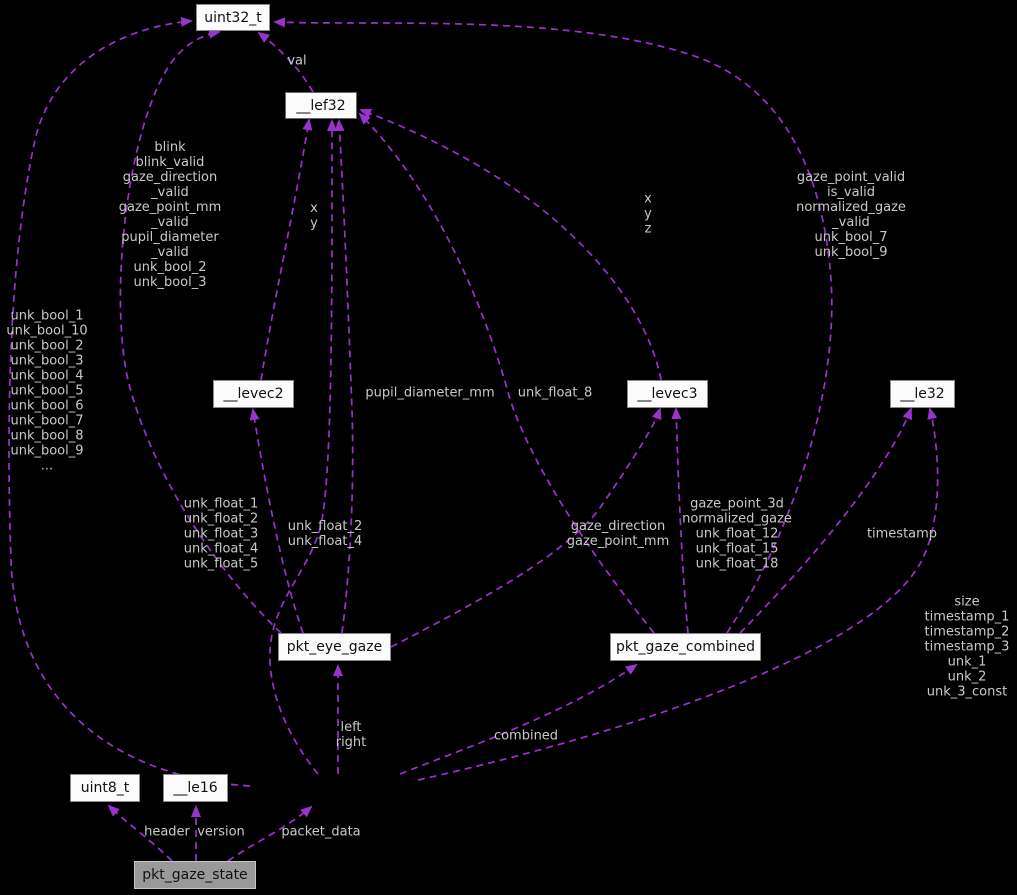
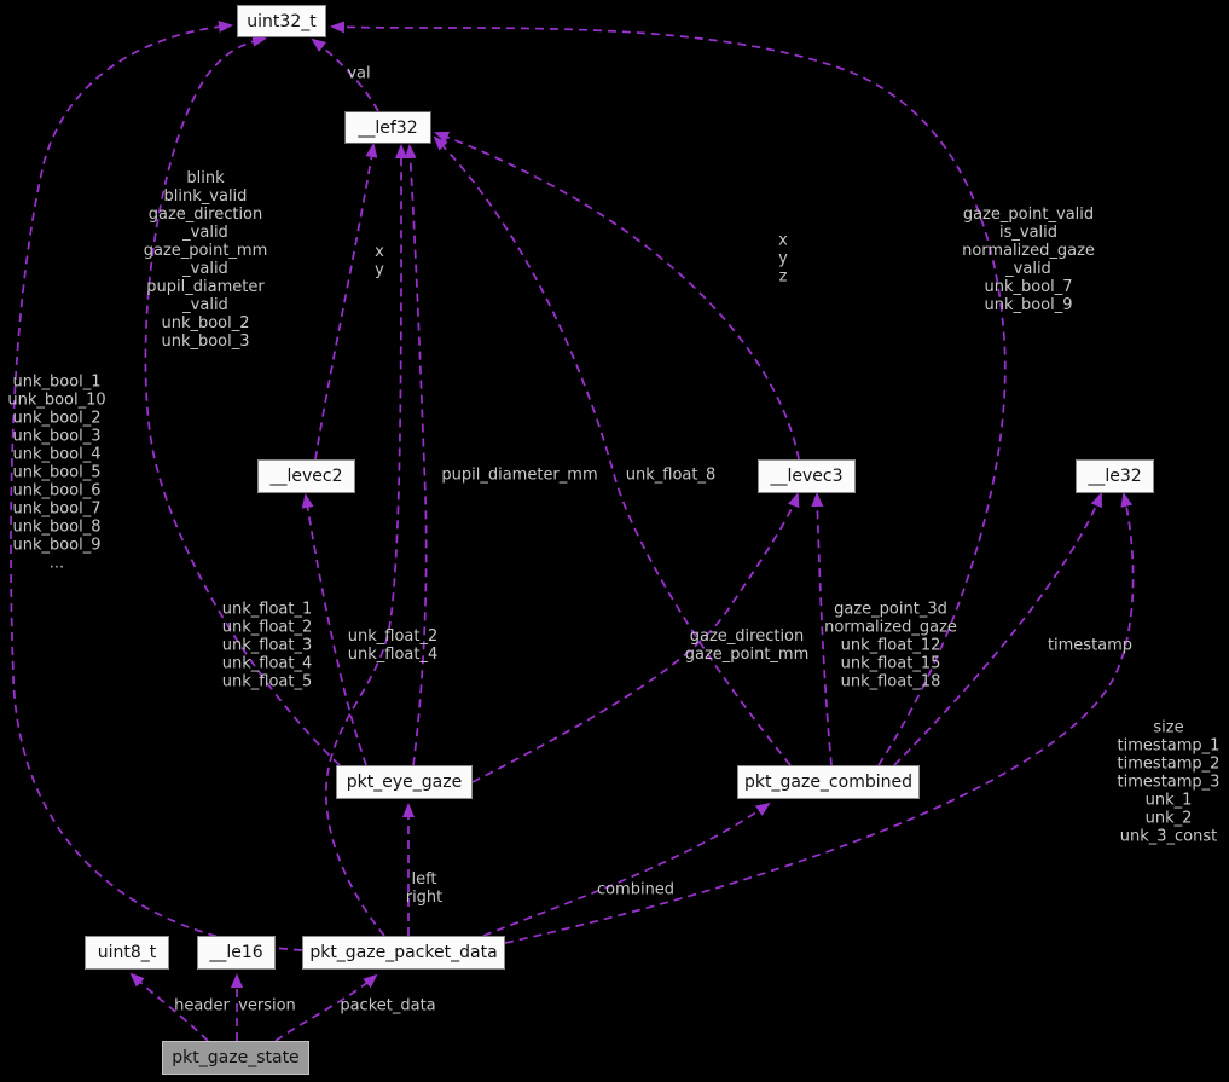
  uint32_t
  __lef32
  __levec2
  __levec3
  __le32
  pkt_eye_gaze
  pkt_gaze_combined
  uint8_t
  __le16
+ pkt_gaze_packet_data
  pkt_gaze_state
  val
  unk_bool_1
  unk_bool_10
  unk_bool_2
  unk_bool_3
  unk_bool_4
  unk_bool_5
  unk_bool_6
  unk_bool_7
  unk_bool_8
  unk_bool_9
  ...
  blink
  blink_valid
  gaze_direction
  _valid
  gaze_point_mm
  _valid
  pupil_diameter
  _valid
  unk_bool_2
  unk_bool_3
  gaze_point_valid
  is_valid
  normalized_gaze
  _valid
  unk_bool_7
  unk_bool_9
  x
  y
  x
  y
  z
  pupil_diameter_mm
  unk_float_8
  unk_float_2
  unk_float_4
  unk_float_1
  unk_float_2
  unk_float_3
  unk_float_4
  unk_float_5
  gaze_direction
  gaze_point_mm
  gaze_point_3d
  normalized_gaze
  unk_float_12
  unk_float_15
  unk_float_18
  timestamp
  size
  timestamp_1
  timestamp_2
  timestamp_3
  unk_1
  unk_2
  unk_3_const
  left
  right
  combined
  header
  version
  packet_data
